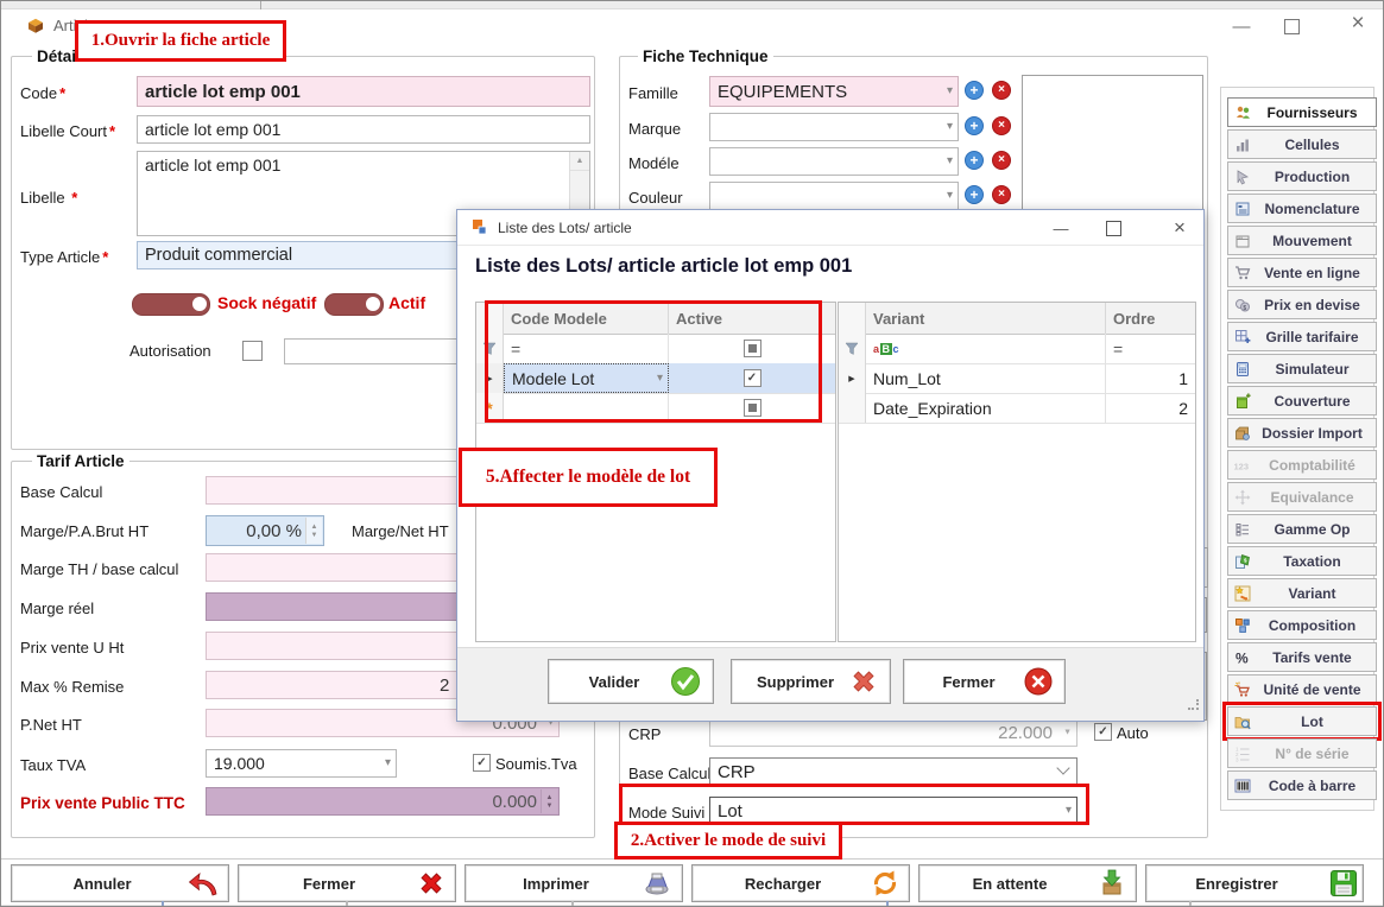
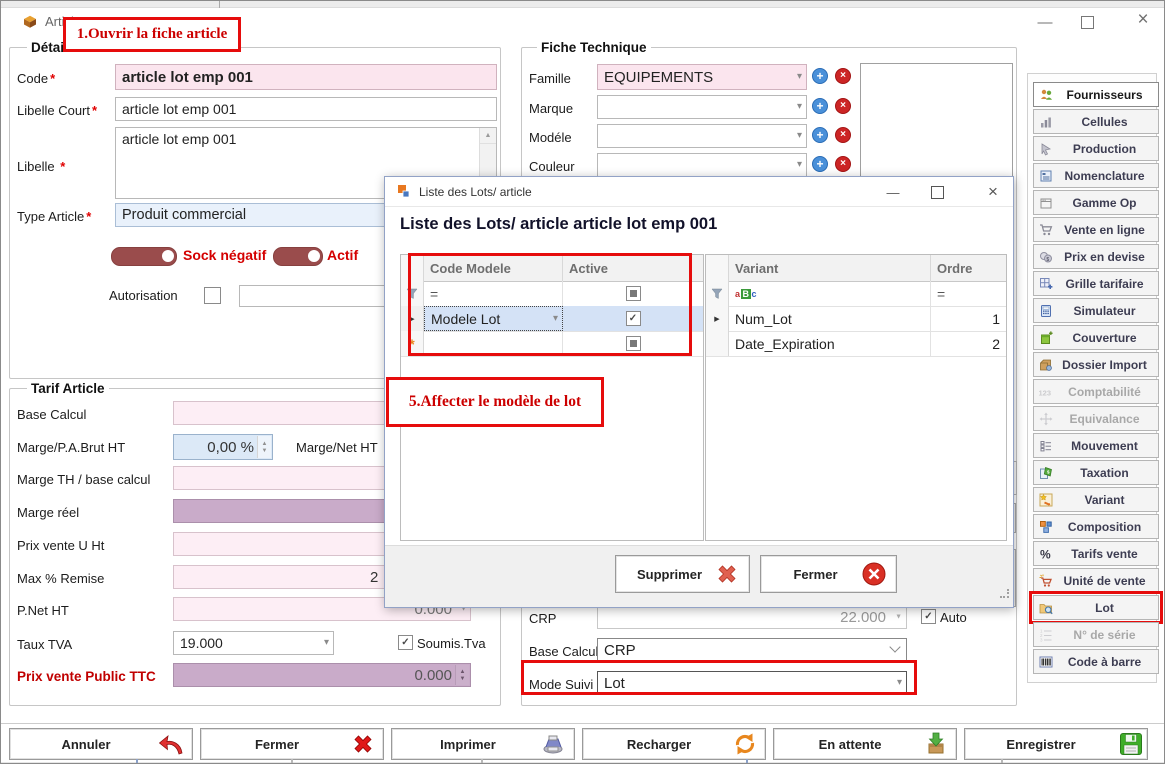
  —
  ×
  1.Ouvrir la fiche article
  Code *
  article lot emp 001
  Libelle Court *
  article lot emp 001
  Libelle *
  article lot emp 001
  Type Article *
  Produit commercial
  Sock négatif
  Actif
  Autorisation
  Tarif Article
  Base Calcul
  Marge/P.A.Brut HT
  0,00 %
  Marge/Net HT
  Marge TH / base calcul
  Marge réel
  Prix vente U Ht
  Max % Remise
  2
  P.Net HT
  0.000
  Taux TVA
  19.000
  ▾
  Soumis.Tva
  Prix vente Public TTC
  0.000
  Fiche Technique
  Famille
  EQUIPEMENTS
  ▾
  +
  ×
  Marque
  ▾
  +
  ×
  Modéle
  ▾
  +
  ×
  Couleur
  ▾
  +
  ×
  CRP
  22.000
  Auto
  CRP
  Lot
  ▾
- 2.Activer le mode de suivi
  Fournisseurs
  Cellules
  Production
  Nomenclature
- Mouvement
+ Gamme Op
  Vente en ligne
  Prix en devise
  Grille tarifaire
  Simulateur
  Couverture
  Dossier Import
  123
  Comptabilité
  Equivalance
- Gamme Op
+ Mouvement
  Taxation
  Variant
  Composition
  %
  Tarifs vente
  Unité de vente
  Lot
  N° de série
  Code à barre
  Liste des Lots/ article
  —
  ×
  Liste des Lots/ article article lot emp 001
  Code Modele
  Active
  =
  Modele Lot
  ▾
  *
  Variant
  Ordre
  a
  B
  c
  =
  Num_Lot
  1
  Date_Expiration
  2
- Valider
  Supprimer
  Fermer
  5.Affecter le modèle de lot
  Annuler
  Fermer
  Imprimer
  Recharger
  En attente
  Enregistrer
